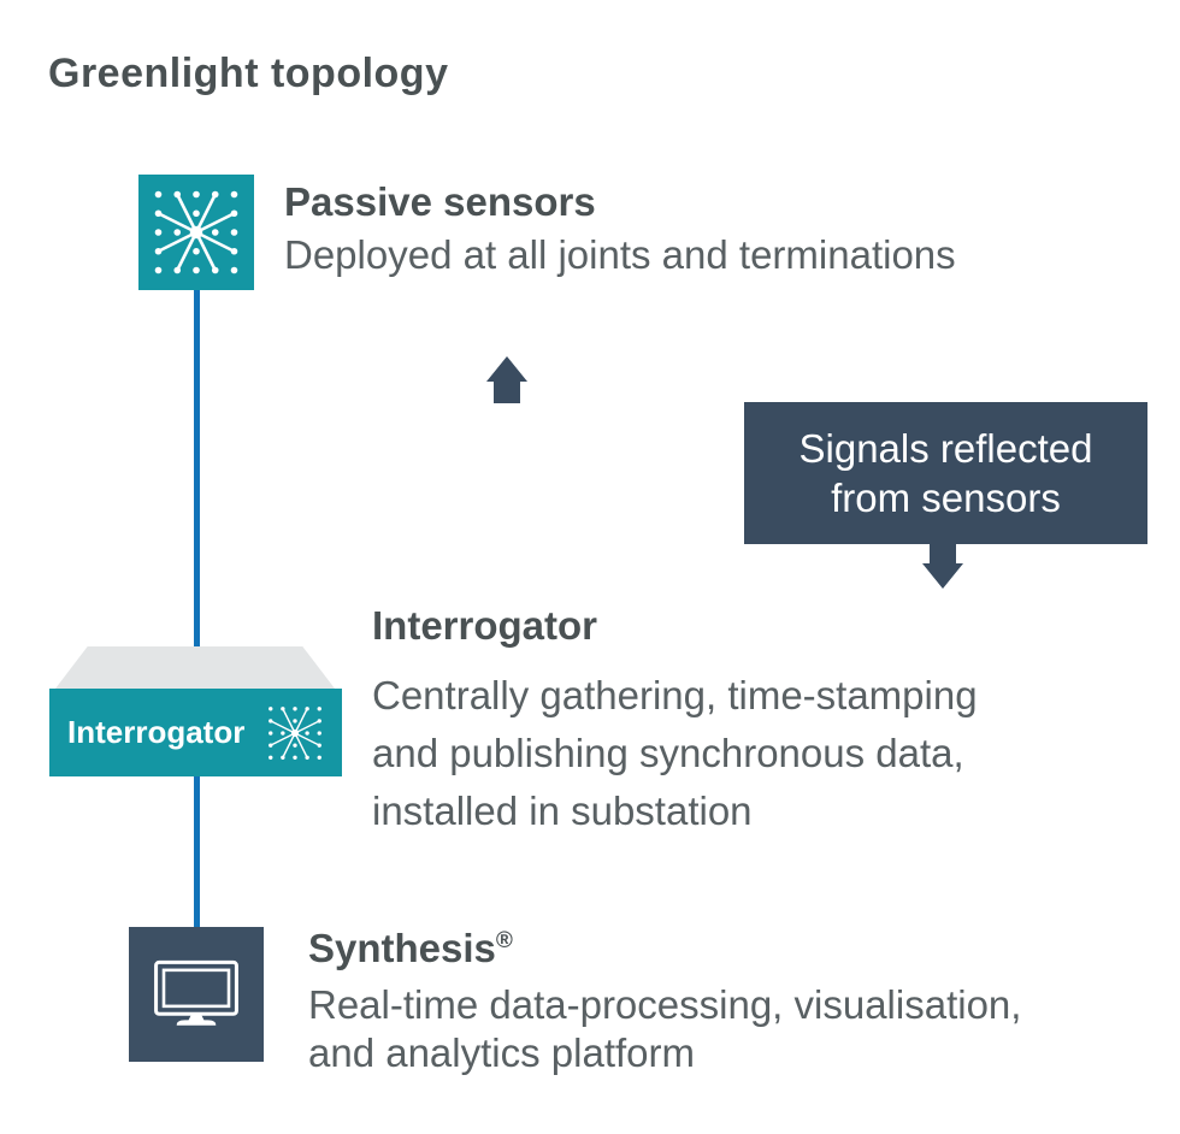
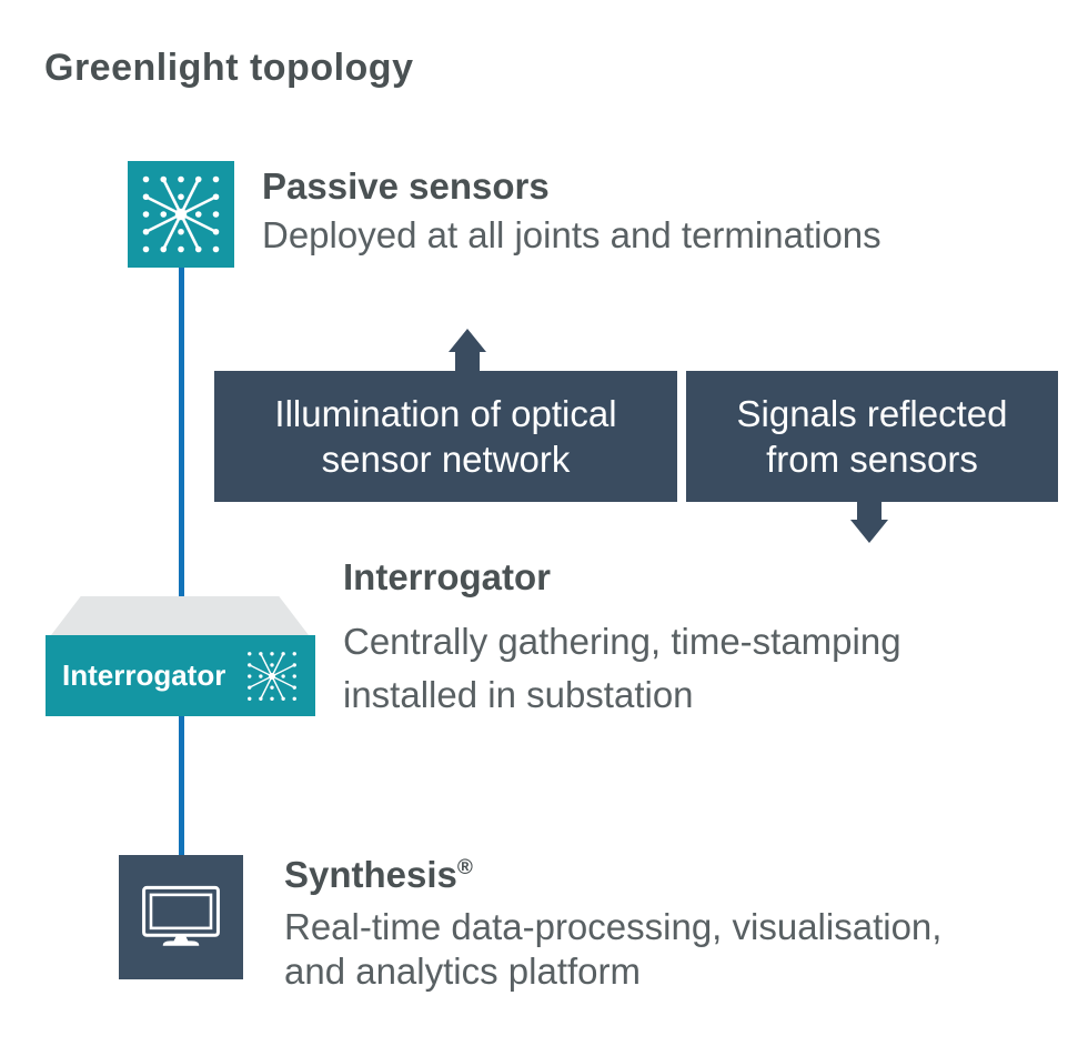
  Greenlight topology
  Passive sensors
  Deployed at all joints and terminations
+ Illumination of optical
+ sensor network
  Signals reflected
  from sensors
  Interrogator
  Interrogator
  Centrally gathering, time-stamping
- and publishing synchronous data,
  installed in substation
  Synthesis®
  Real-time data-processing, visualisation,
  and analytics platform
